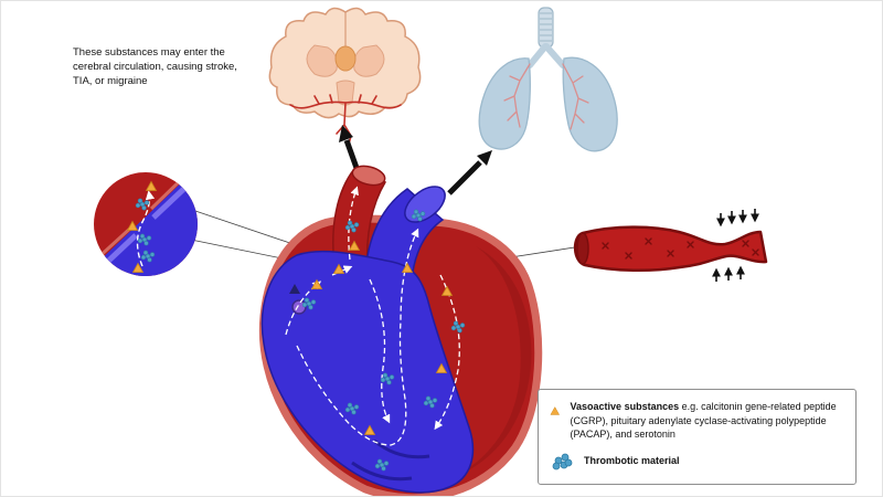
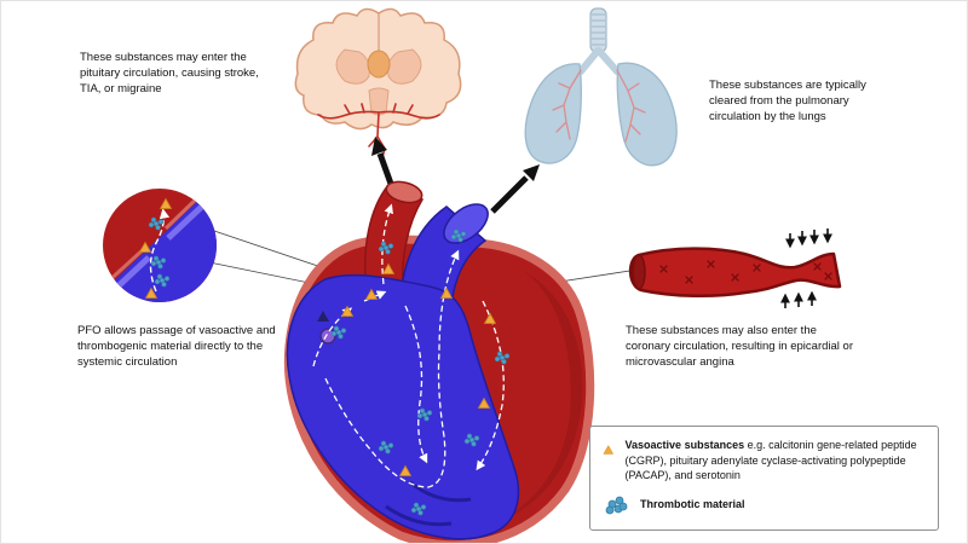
- These substances may enter the cerebral circulation, causing stroke, TIA, or migraine
+ These substances may enter the pituitary circulation, causing stroke, TIA, or migraine
+ These substances are typically cleared from the pulmonary circulation by the lungs
+ PFO allows passage of vasoactive and thrombogenic material directly to the systemic circulation
+ These substances may also enter the coronary circulation, resulting in epicardial or microvascular angina
  Vasoactive substances e.g. calcitonin gene-related peptide (CGRP), pituitary adenylate cyclase-activating polypeptide (PACAP), and serotonin
  Thrombotic material
